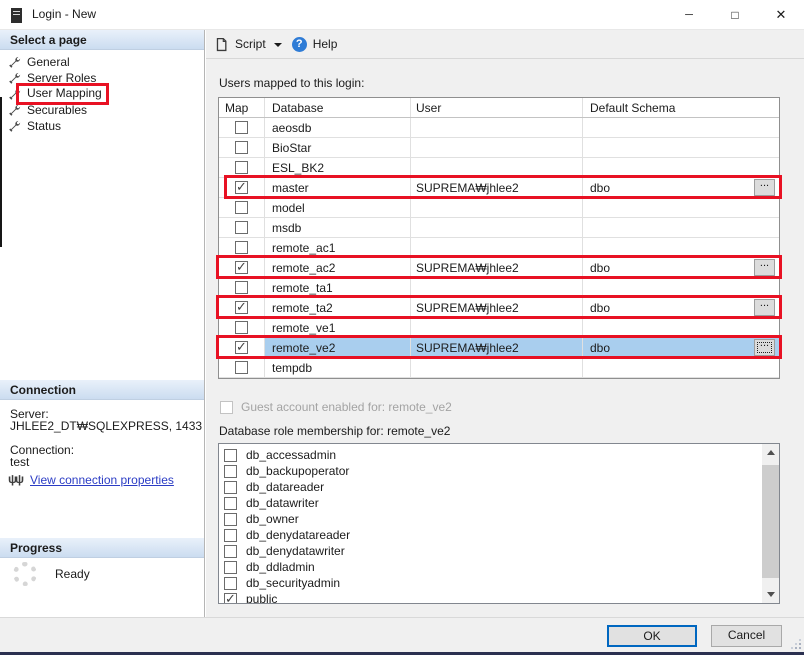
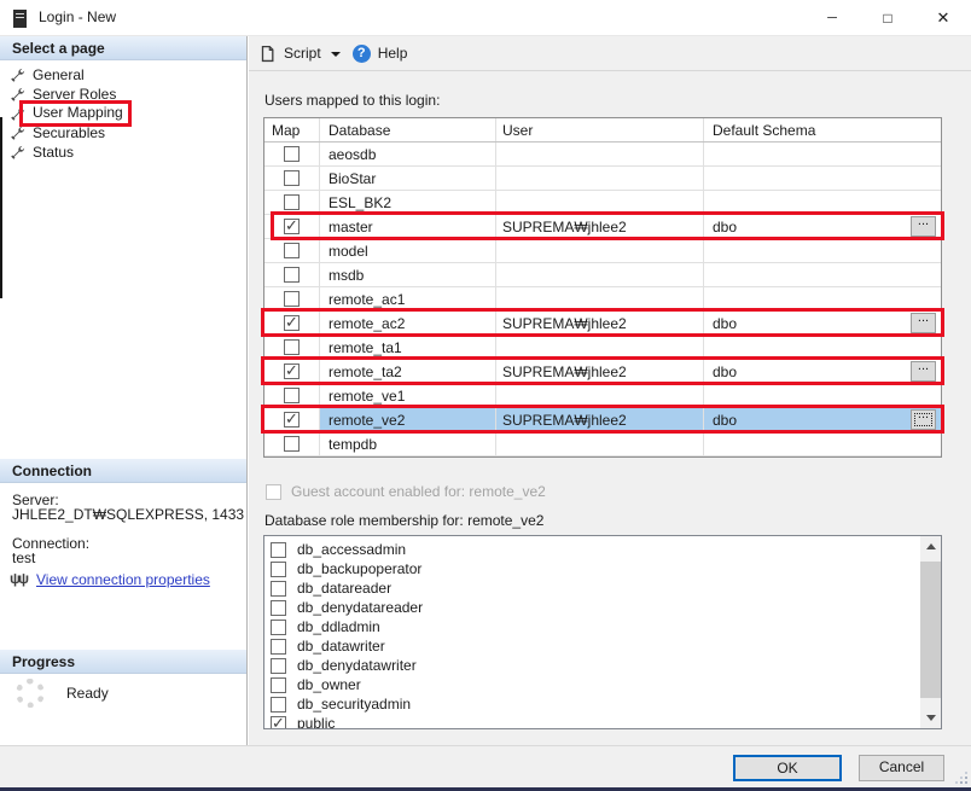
  Login - New
  ─
  □
  ✕
  Select a page
  General
  Server Roles
  User Mapping
  Securables
  Status
  Connection
  Server:
  JHLEE2_DT₩SQLEXPRESS, 1433
  Connection:
  test
  ψψ
  View connection properties
  Progress
  Ready
  Script
  ?
  Help
  Users mapped to this login:
  Map
  Database
  User
  Default Schema
  aeosdb
  BioStar
  ESL_BK2
  master
  SUPREMA₩jhlee2
  dbo
  ...
  model
  msdb
  remote_ac1
  remote_ac2
  SUPREMA₩jhlee2
  dbo
  ...
  remote_ta1
  remote_ta2
  SUPREMA₩jhlee2
  dbo
  ...
  remote_ve1
  remote_ve2
  SUPREMA₩jhlee2
  dbo
  ...
  tempdb
  Guest account enabled for: remote_ve2
  Database role membership for: remote_ve2
  db_accessadmin
  db_backupoperator
  db_datareader
- db_datawriter
+ db_denydatareader
- db_owner
+ db_ddladmin
- db_denydatareader
+ db_datawriter
  db_denydatawriter
- db_ddladmin
+ db_owner
  db_securityadmin
  public
  OK
  Cancel
